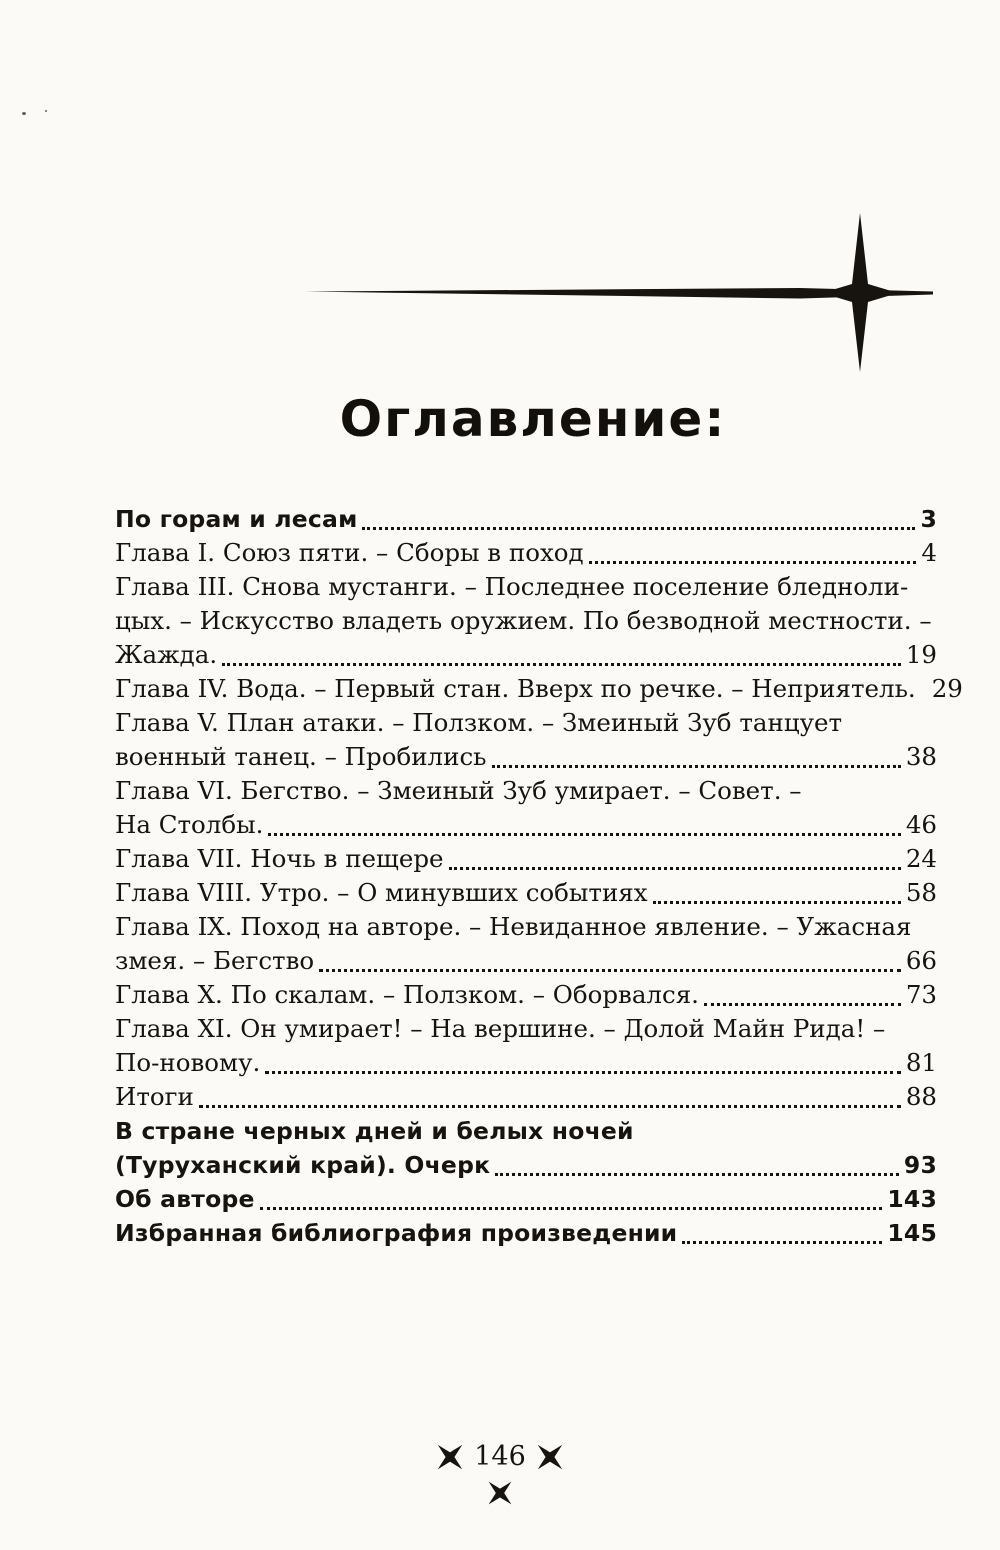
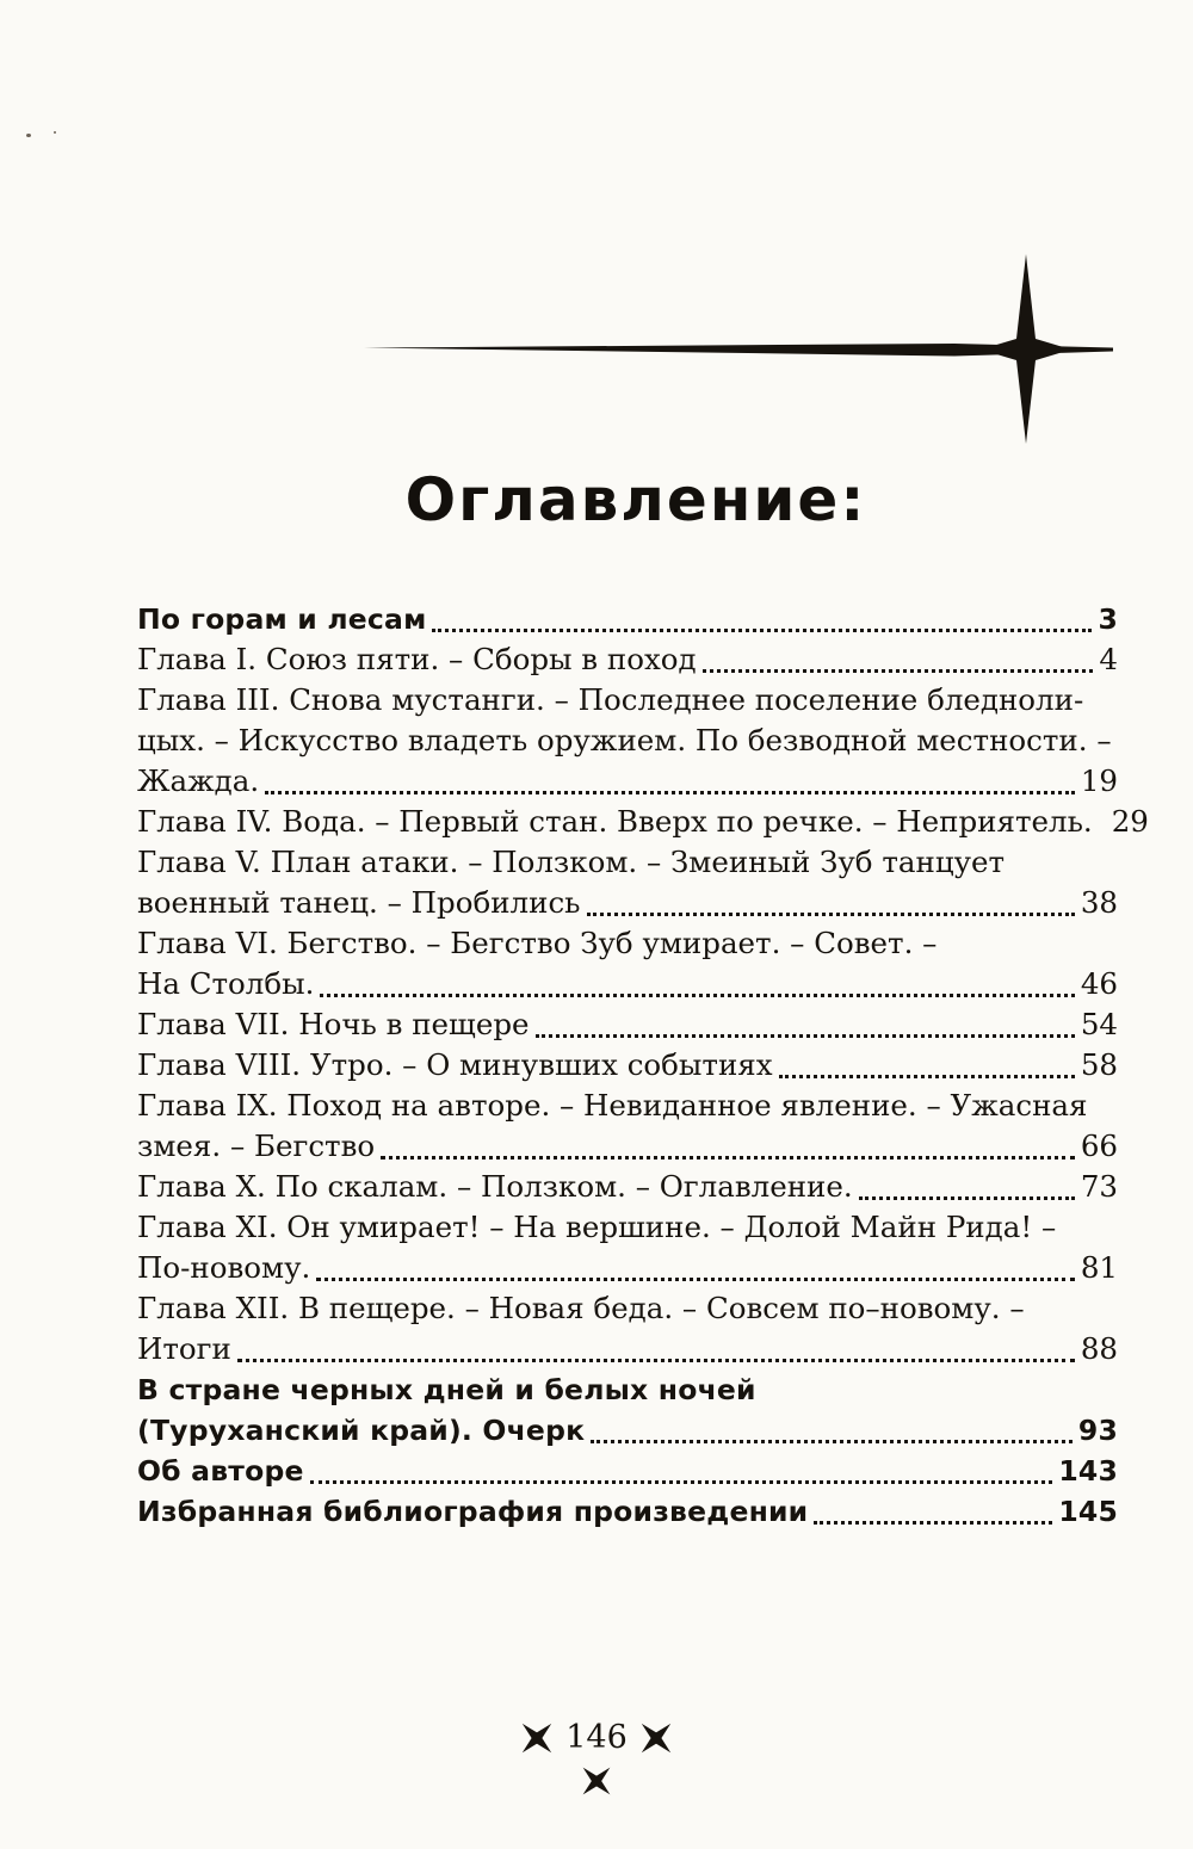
  Оглавление:
  По горам и лесам
  3
  Глава I. Союз пяти. – Сборы в поход
  4
  Глава III. Снова мустанги. – Последнее поселение бледноли-
  цых. – Искусство владеть оружием. По безводной местности. –
  Жажда.
  19
  Глава IV. Вода. – Первый стан. Вверх по речке. – Неприятель.
  29
  Глава V. План атаки. – Ползком. – Змеиный Зуб танцует
  военный танец. – Пробились
  38
- Глава VI. Бегство. – Змеиный Зуб умирает. – Совет. –
+ Глава VI. Бегство. – Бегство Зуб умирает. – Совет. –
  На Столбы.
  46
  Глава VII. Ночь в пещере
- 24
+ 54
  Глава VIII. Утро. – О минувших событиях
  58
  Глава IX. Поход на авторе. – Невиданное явление. – Ужасная
  змея. – Бегство
  66
- Глава X. По скалам. – Ползком. – Оборвался.
+ Глава X. По скалам. – Ползком. – Оглавление.
  73
  Глава XI. Он умирает! – На вершине. – Долой Майн Рида! –
  По-новому.
  81
+ Глава XII. В пещере. – Новая беда. – Совсем по–новому. –
  Итоги
  88
  В стране черных дней и белых ночей
  (Туруханский край). Очерк
  93
  Об авторе
  143
  Избранная библиография произведении
  145
  146
